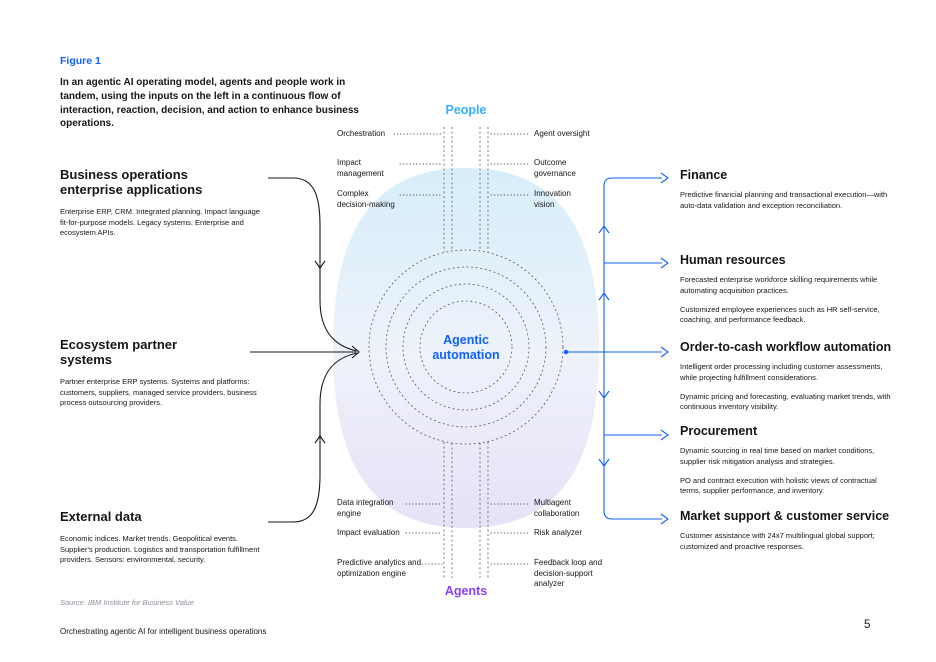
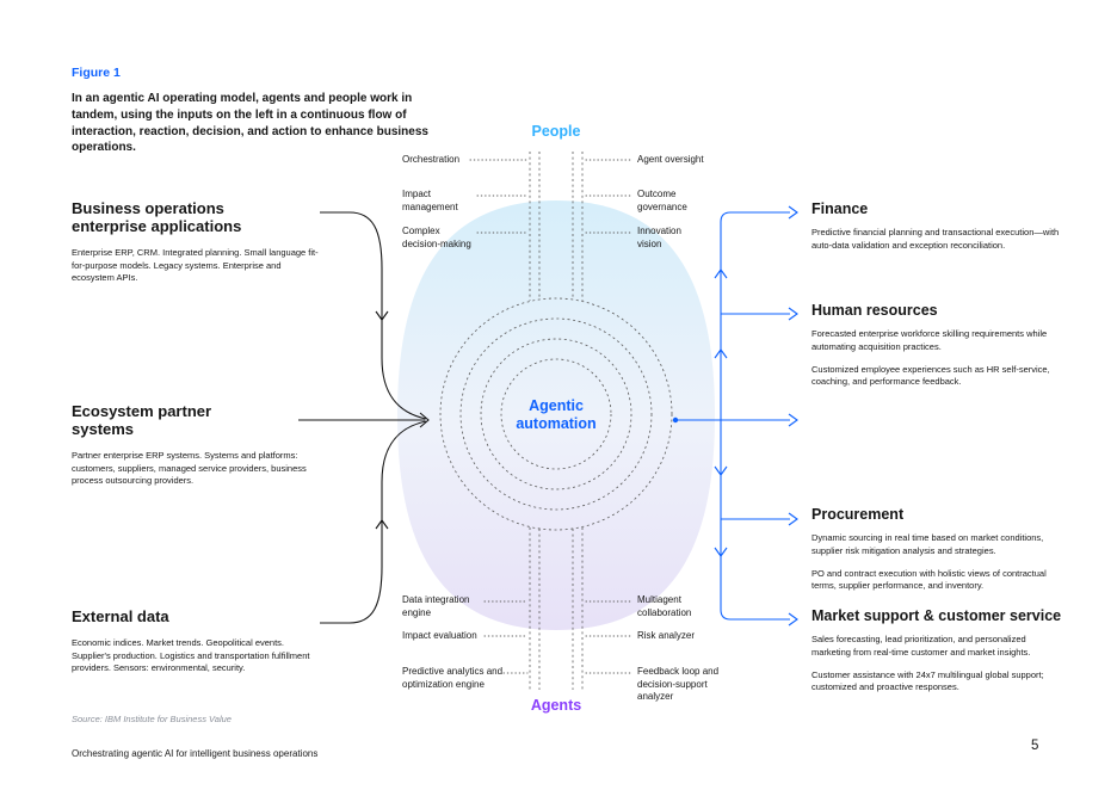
  Figure 1
  In an agentic AI operating model, agents and people work in tandem, using the inputs on the left in a continuous flow of interaction, reaction, decision, and action to enhance business operations.
  People
  Agents
  Agentic automation
  Orchestration
  Impact management
  Complex decision-making
  Agent oversight
  Outcome governance
  Innovation vision
  Data integration engine
  Impact evaluation
  Predictive analytics and optimization engine
  Multiagent collaboration
  Risk analyzer
  Feedback loop and decision-support analyzer
  Business operations enterprise applications
- Enterprise ERP, CRM. Integrated planning. Impact language fit-for-purpose models. Legacy systems. Enterprise and ecosystem APIs.
+ Enterprise ERP, CRM. Integrated planning. Small language fit-for-purpose models. Legacy systems. Enterprise and ecosystem APIs.
  Ecosystem partner systems
  Partner enterprise ERP systems. Systems and platforms: customers, suppliers, managed service providers, business process outsourcing providers.
  External data
  Economic indices. Market trends. Geopolitical events. Supplier's production. Logistics and transportation fulfillment providers. Sensors: environmental, security.
  Finance
  Predictive financial planning and transactional execution—with auto-data validation and exception reconciliation.
  Human resources
  Forecasted enterprise workforce skilling requirements while automating acquisition practices.
  Customized employee experiences such as HR self-service, coaching, and performance feedback.
- Order-to-cash workflow automation
- Intelligent order processing including customer assessments, while projecting fulfillment considerations.
- Dynamic pricing and forecasting, evaluating market trends, with continuous inventory visibility.
  Procurement
  Dynamic sourcing in real time based on market conditions, supplier risk mitigation analysis and strategies.
  PO and contract execution with holistic views of contractual terms, supplier performance, and inventory.
  Market support & customer service
+ Sales forecasting, lead prioritization, and personalized marketing from real-time customer and market insights.
  Customer assistance with 24x7 multilingual global support; customized and proactive responses.
  Source: IBM Institute for Business Value
  Orchestrating agentic AI for intelligent business operations
  5
